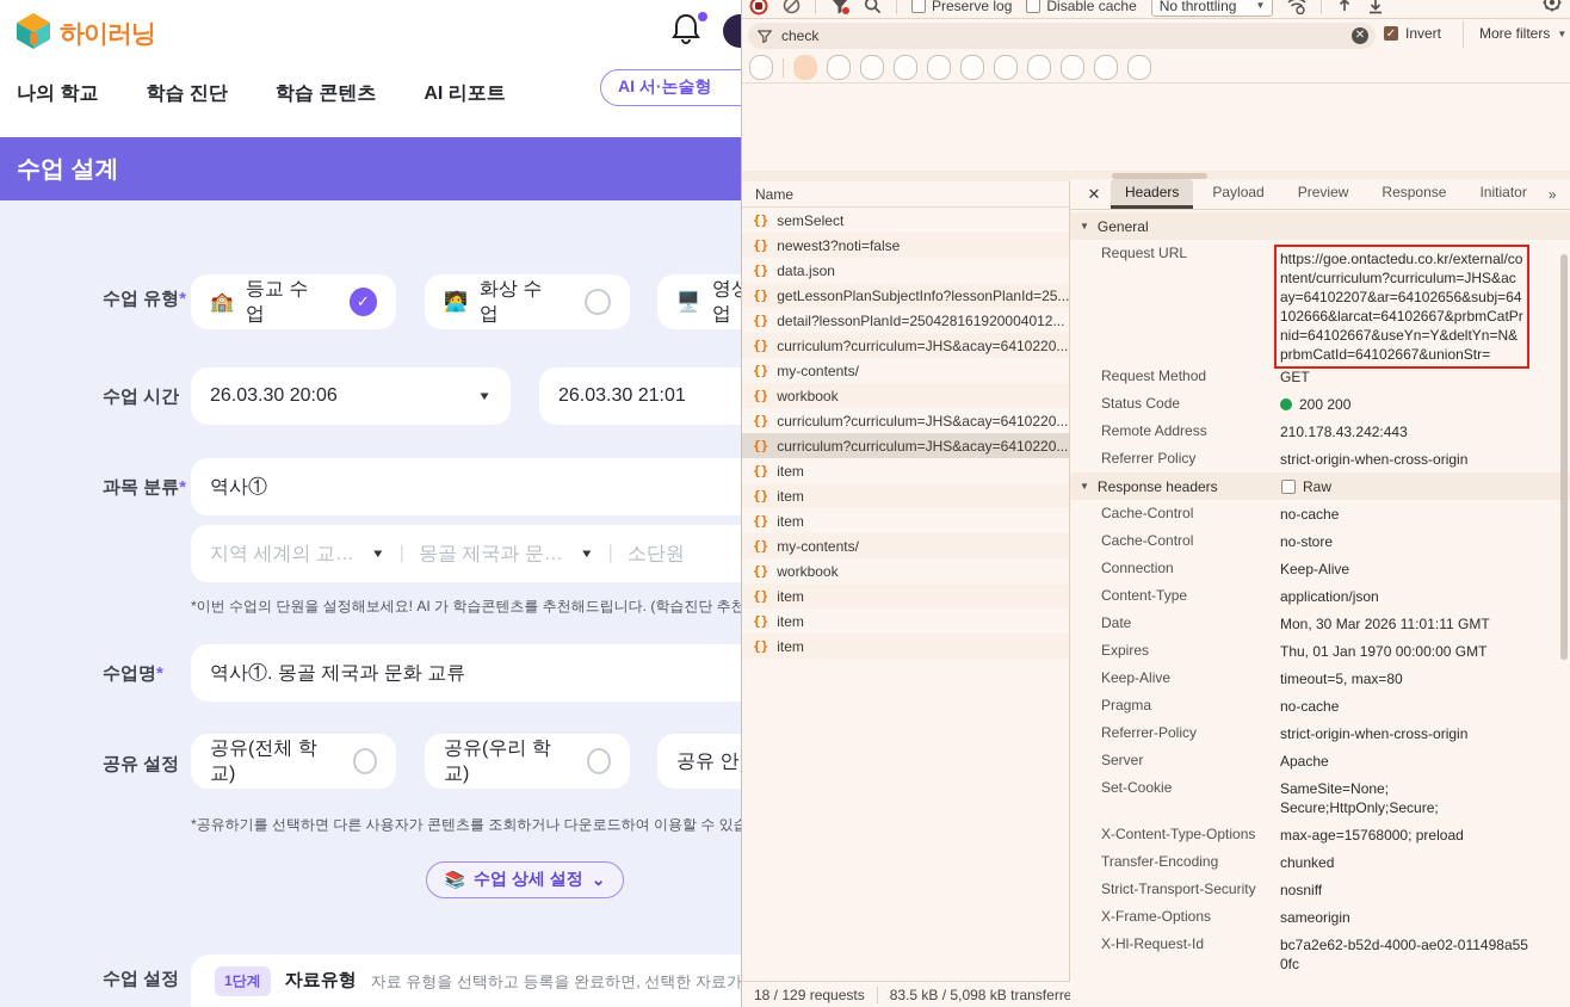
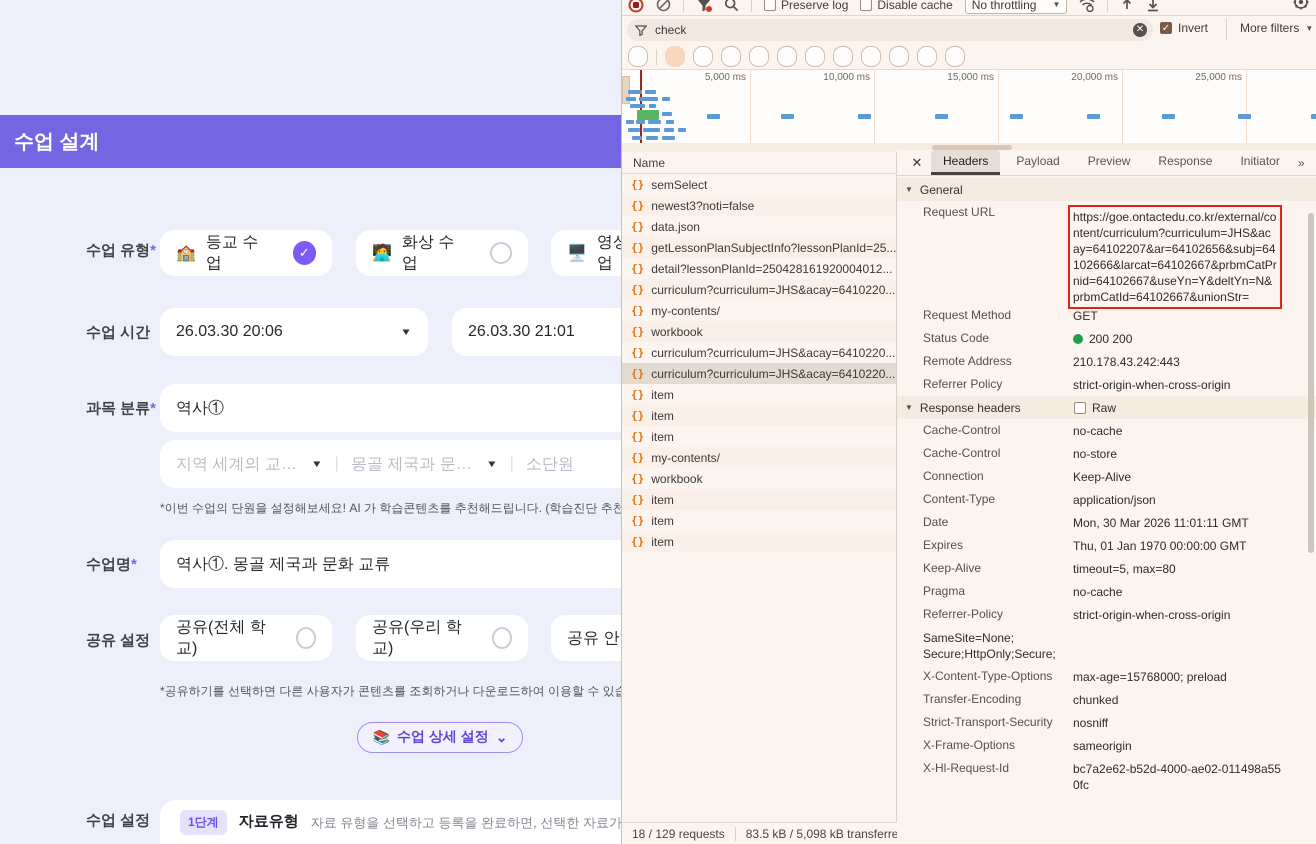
- 하이러닝
- 나의 학교
- 학습 진단
- 학습 콘텐츠
- AI 리포트
- AI 서·논술형
  수업 설계
  수업 유형*
  🏫
  등교 수업
  ✓
  🧑‍💻
  화상 수업
  🖥️
  수업 시간
  26.03.30 20:06
  ▼
  26.03.30 21:01
  과목 분류*
  역사①
  지역 세계의 교…
  ▼
  |
  몽골 제국과 문…
  ▼
  |
  소단원
  *이번 수업의 단원을 설정해보세요! AI 가 학습콘텐츠를 추천해드립니다. (학습진단 추천
  수업명*
  역사①. 몽골 제국과 문화 교류
  공유 설정
  공유(전체 학교)
  공유(우리 학교)
  공유 안
  *공유하기를 선택하면 다른 사용자가 콘텐츠를 조회하거나 다운로드하여 이용할 수 있
  📚
  수업 상세 설정
  ⌄
  수업 설정
  1단계
  자료유형
  Preserve log
  Disable cache
  No throttling
  ▼
  check
  ✕
  ✓
  Invert
  More filters
  ▼
+ 5,000 ms
+ 10,000 ms
+ 15,000 ms
+ 20,000 ms
+ 25,000 ms
  Name
  {}
  semSelect
  {}
  newest3?noti=false
  {}
  data.json
  {}
  getLessonPlanSubjectInfo?lessonPlanId=25...
  {}
  detail?lessonPlanId=250428161920004012...
  {}
  curriculum?curriculum=JHS&acay=6410220...
  {}
  my-contents/
  {}
  workbook
  {}
  curriculum?curriculum=JHS&acay=6410220...
  {}
  curriculum?curriculum=JHS&acay=6410220...
  {}
  item
  {}
  item
  {}
  item
  {}
  my-contents/
  {}
  workbook
  {}
  item
  {}
  item
  {}
  item
  18 / 129 requests
  83.5 kB / 5,098 kB transferre
  ✕
  Headers
  Payload
  Preview
  Response
  Initiator
  »
  ▼
  General
  Request URL
  https://goe.ontactedu.co.kr/external/content/curriculum?curriculum=JHS&acay=64102207&ar=64102656&subj=64102666&larcat=64102667&prbmCatPrnid=64102667&useYn=Y&deltYn=N&prbmCatId=64102667&unionStr=
  Request Method
  GET
  Status Code
  200 200
  Remote Address
  210.178.43.242:443
  Referrer Policy
  strict-origin-when-cross-origin
  ▼
  Response headers
  Raw
  Cache-Control
  no-cache
  Cache-Control
  no-store
  Connection
  Keep-Alive
  Content-Type
  application/json
  Date
  Mon, 30 Mar 2026 11:01:11 GMT
  Expires
  Thu, 01 Jan 1970 00:00:00 GMT
  Keep-Alive
  timeout=5, max=80
  Pragma
  no-cache
  Referrer-Policy
  strict-origin-when-cross-origin
- Server
- Apache
- Set-Cookie
  SameSite=None;
  Secure;HttpOnly;Secure;
  X-Content-Type-Options
  max-age=15768000; preload
  Transfer-Encoding
  chunked
  Strict-Transport-Security
  nosniff
  X-Frame-Options
  sameorigin
  X-Hl-Request-Id
  bc7a2e62-b52d-4000-ae02-011498a550fc
